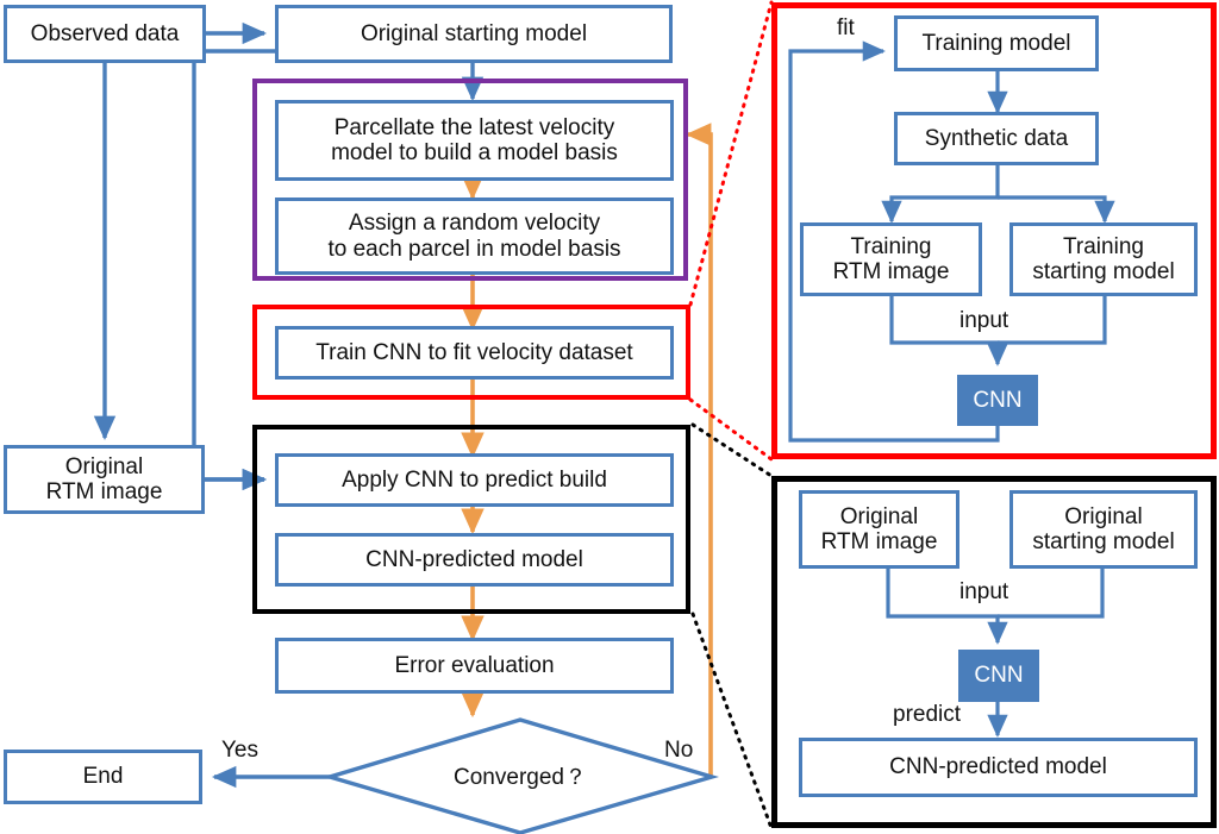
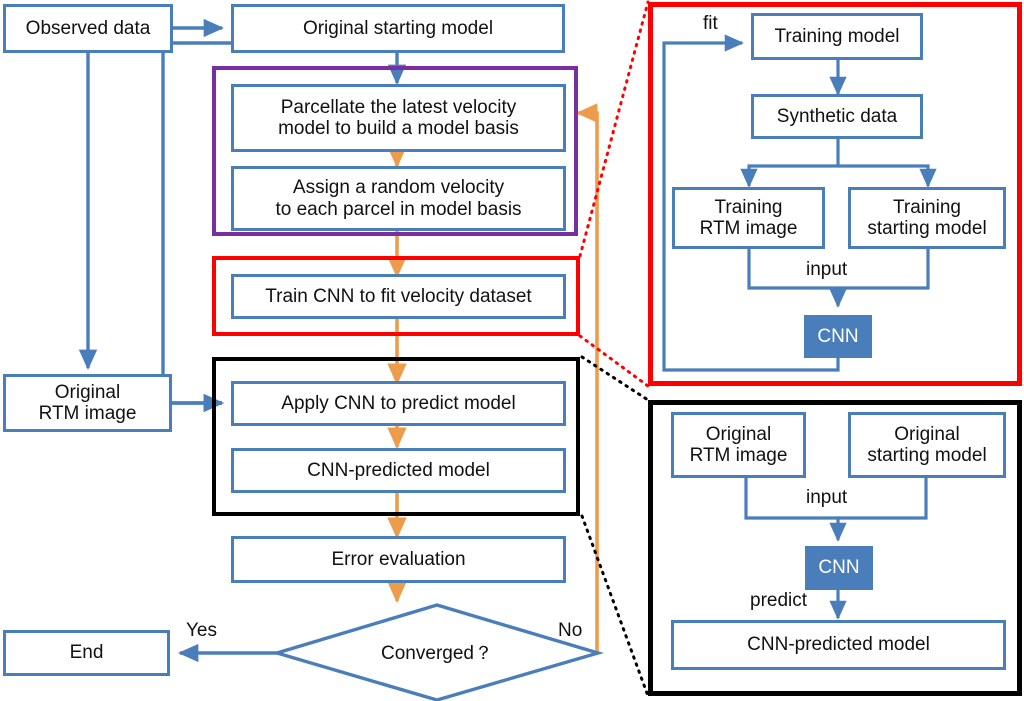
  Observed data
  Original starting model
  Parcellate the latest velocity
  model to build a model basis
  Assign a random velocity
  to each parcel in model basis
  Train CNN to fit velocity dataset
  Original
  RTM image
- Apply CNN to predict build
+ Apply CNN to predict model
  CNN-predicted model
  Error evaluation
  End
  Converged？
  Yes
  No
  Training model
  Synthetic data
  Training
  RTM image
  Training
  starting model
  CNN
  fit
  input
  Original
  RTM image
  Original
  starting model
  CNN
  CNN-predicted model
  input
  predict
